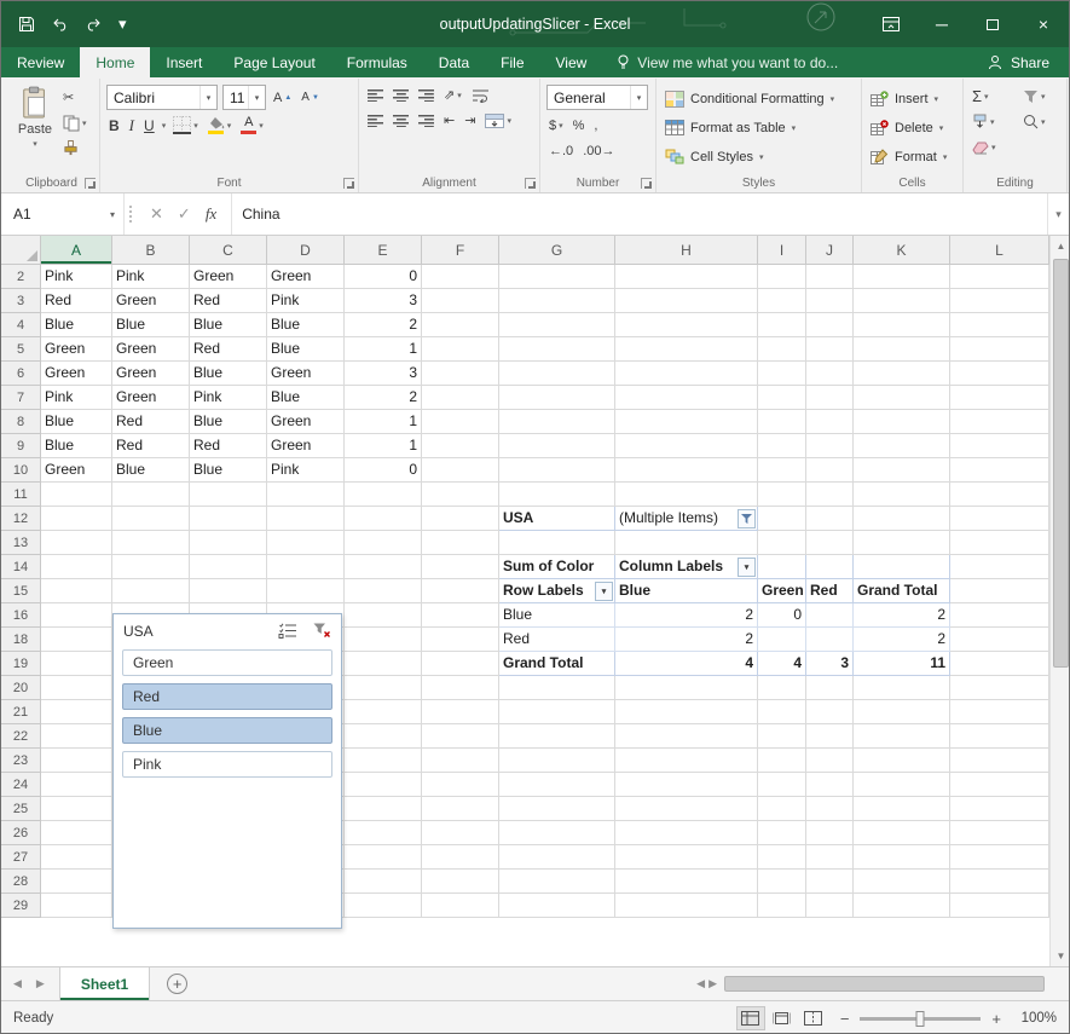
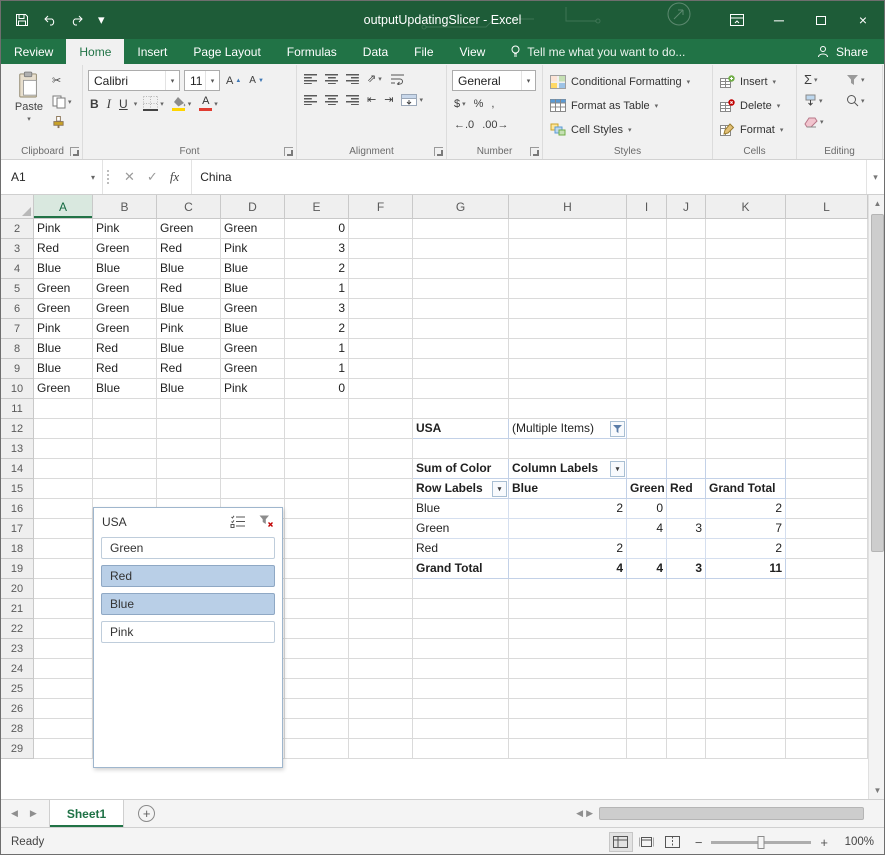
  ▾
  outputUpdatingSlicer - Excel
  ─
  ×
  Review
  Home
  Insert
  Page Layout
  Formulas
  Data
  File
  View
- View me what you want to do...
+ Tell me what you want to do...
  Share
  Paste
  ✂
  Clipboard
  Calibri
  11
  A
  A
  B
  I
  U
  A
  Font
  ⇗
  ⇤
  ⇥
  Alignment
  General
  $
  %
  ,
  ←.0
  .00→
  Number
  Conditional Formatting
  Format as Table
  Cell Styles
  Styles
  Insert
  Delete
  Format
  Cells
  Σ
  Editing
  A1
  ▾
  ✕
  ✓
  fx
  China
  ▾
  	A	B	C	D	E	F	G	H	I	J	K	L
  2	Pink	Pink	Green	Green	0
  3	Red	Green	Red	Pink	3
  4	Blue	Blue	Blue	Blue	2
  5	Green	Green	Red	Blue	1
  6	Green	Green	Blue	Green	3
  7	Pink	Green	Pink	Blue	2
  8	Blue	Red	Blue	Green	1
  9	Blue	Red	Red	Green	1
  10	Green	Blue	Blue	Pink	0
  11
  12							USA	(Multiple Items)
  13
  14							Sum of Color	Column Labels
  15							Row Labels	Blue	Green	Red	Grand Total
  16							Blue	2	0		2
+ 17							Green		4	3	7
  18							Red	2			2
  19							Grand Total	4	4	3	11
  20
  21
  22
  23
  24
  25
  26
- 27
  28
  29
  USA
  Green
  Red
  Blue
  Pink
  ▲
  ▼
  ◀
  ▶
  Sheet1
  +
  ◀
  ▶
  Ready
  −
  +
  100%
